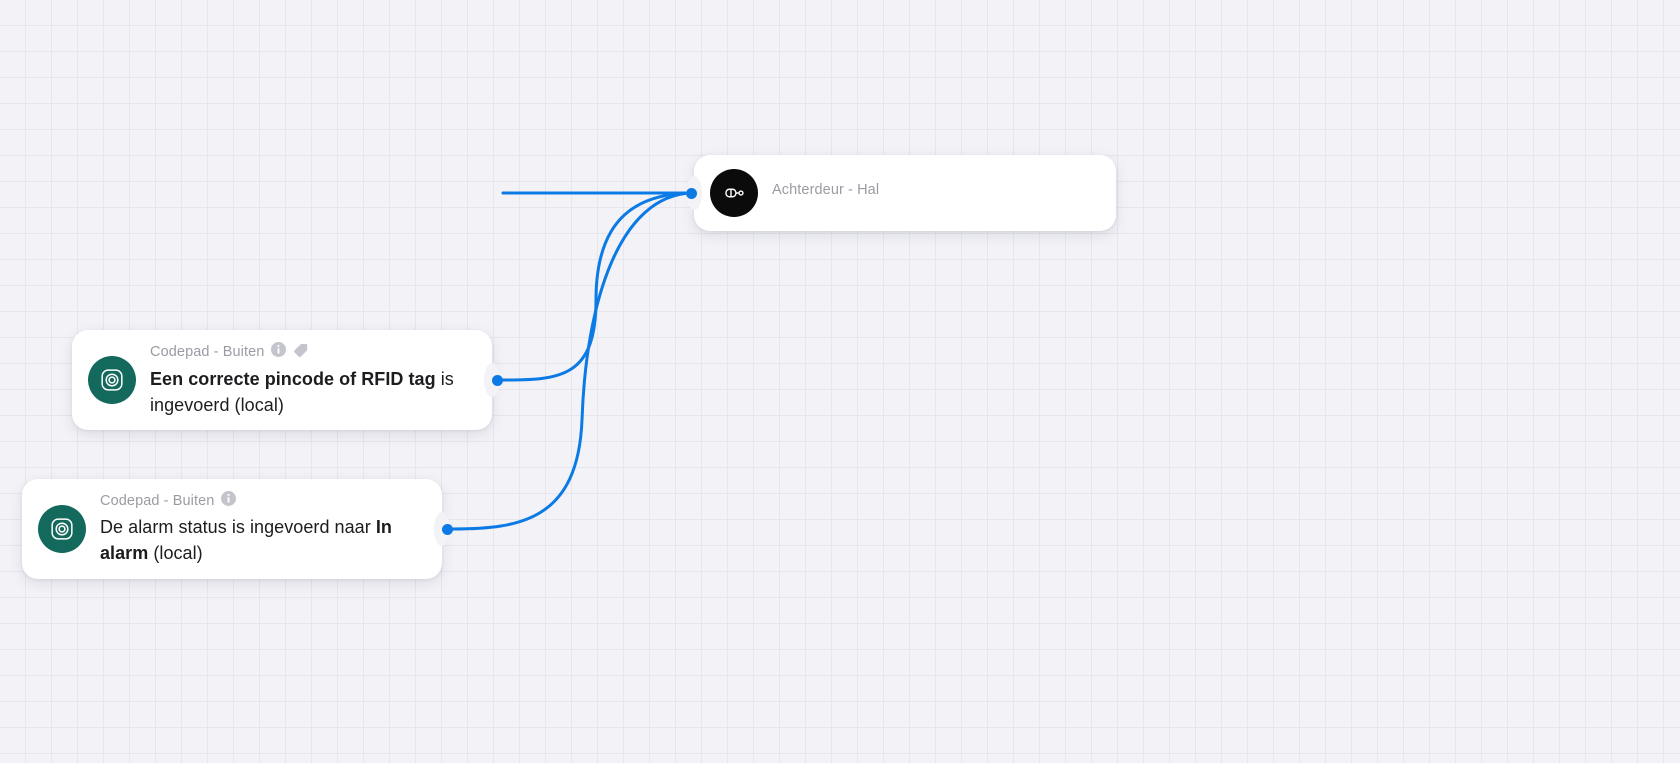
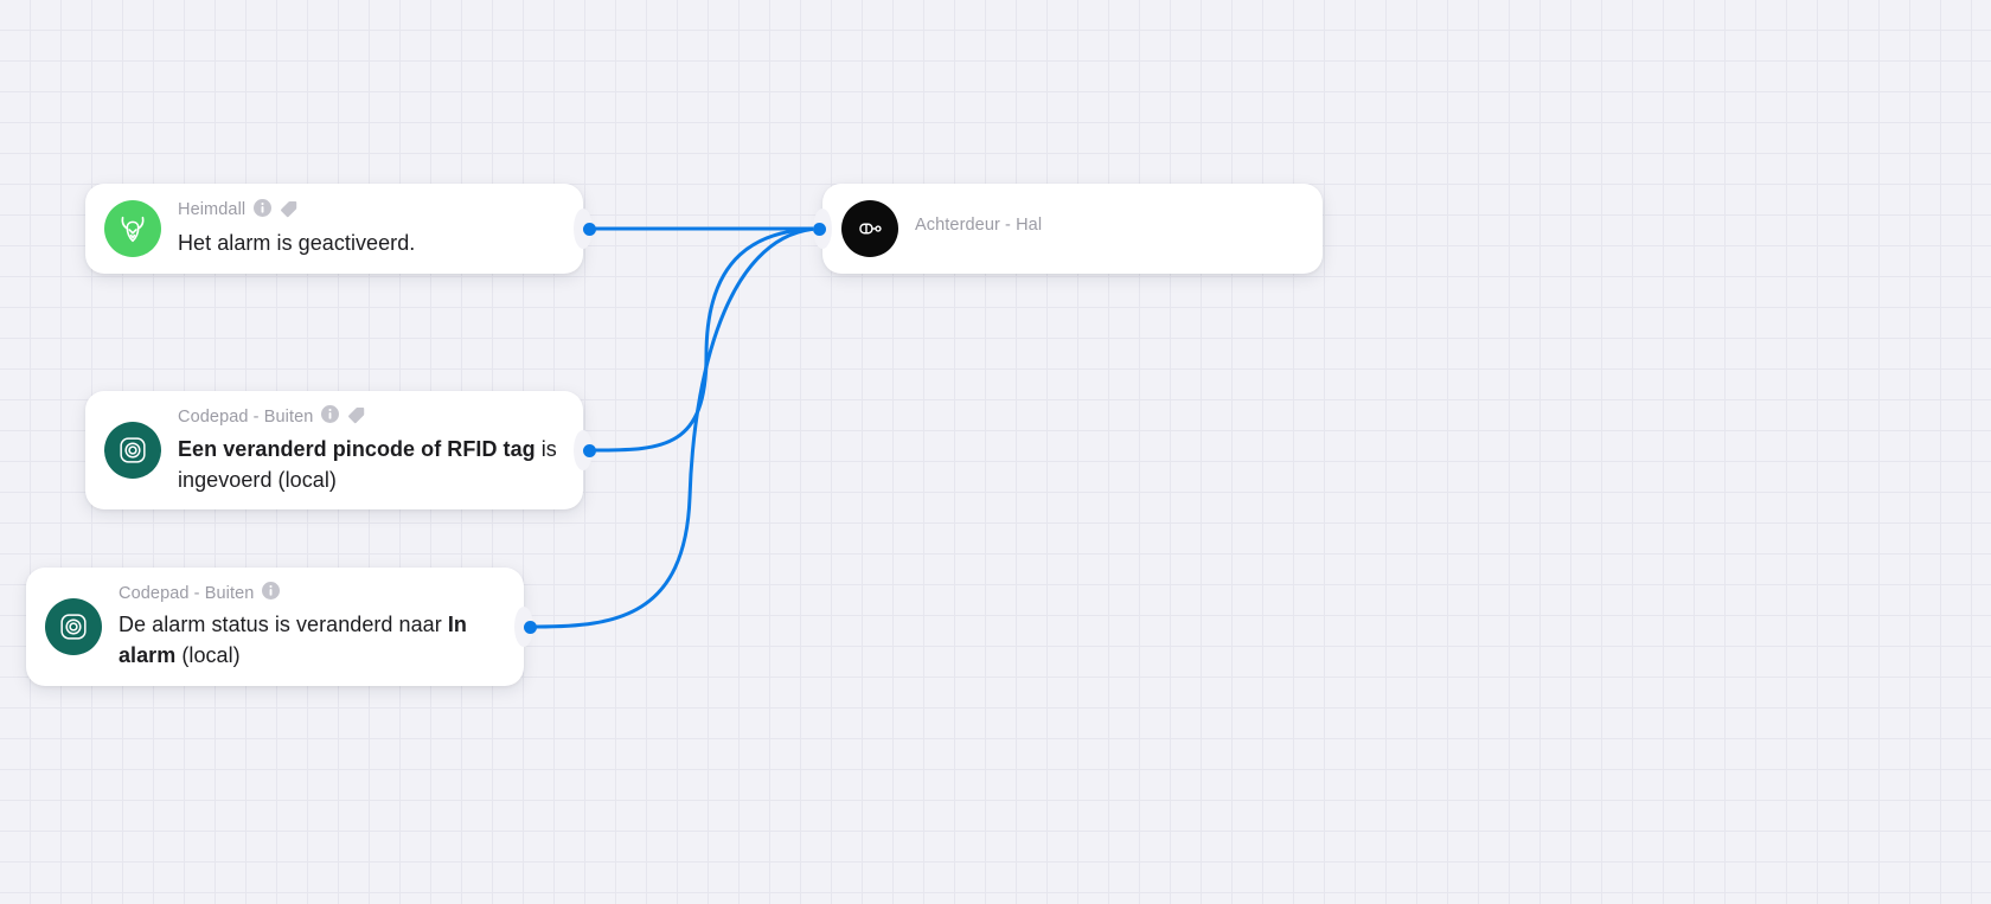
+ Heimdall
+ Het alarm is geactiveerd.
  Codepad - Buiten
- Een correcte pincode of RFID tag is ingevoerd (local)
+ Een veranderd pincode of RFID tag is ingevoerd (local)
  Codepad - Buiten
- De alarm status is ingevoerd naar In alarm (local)
+ De alarm status is veranderd naar In alarm (local)
  Achterdeur - Hal
